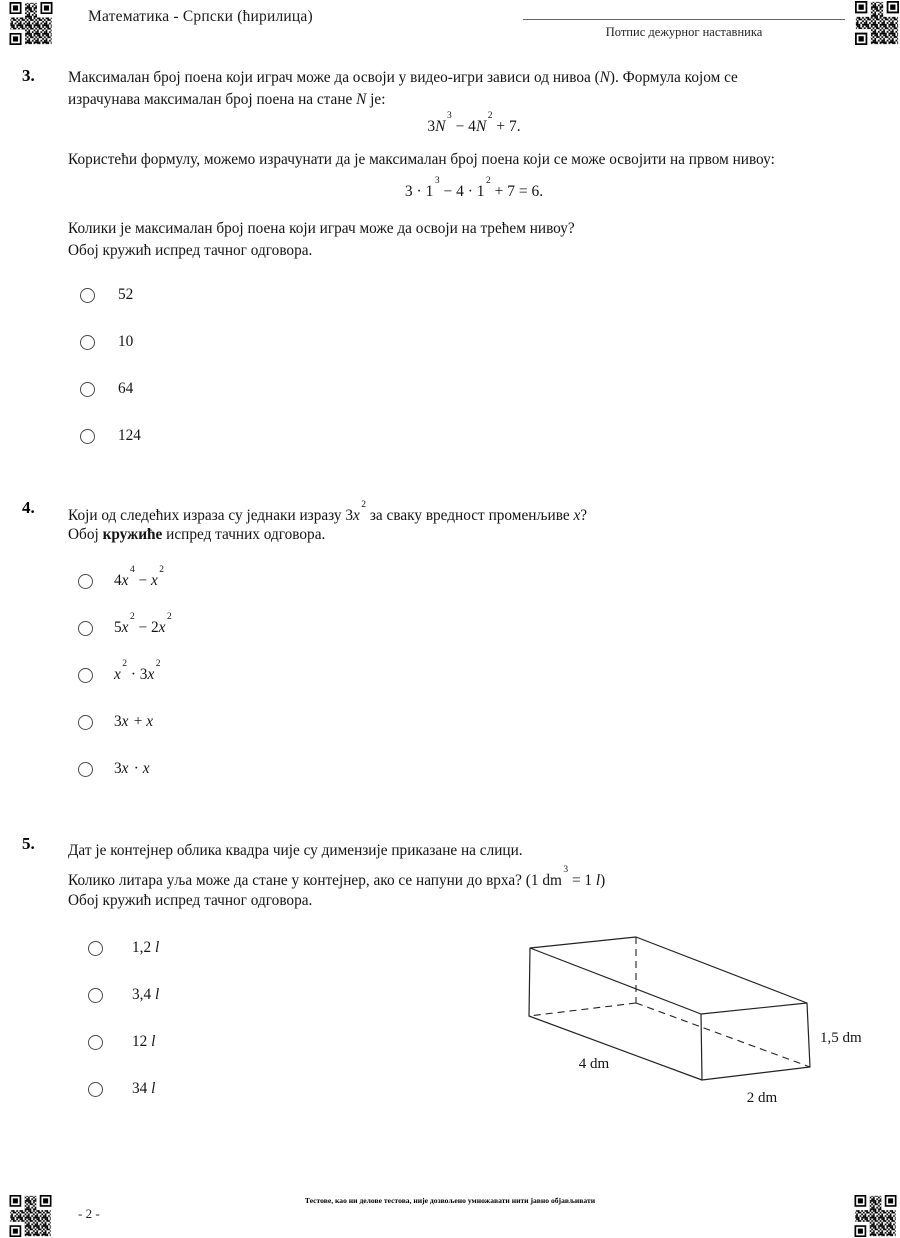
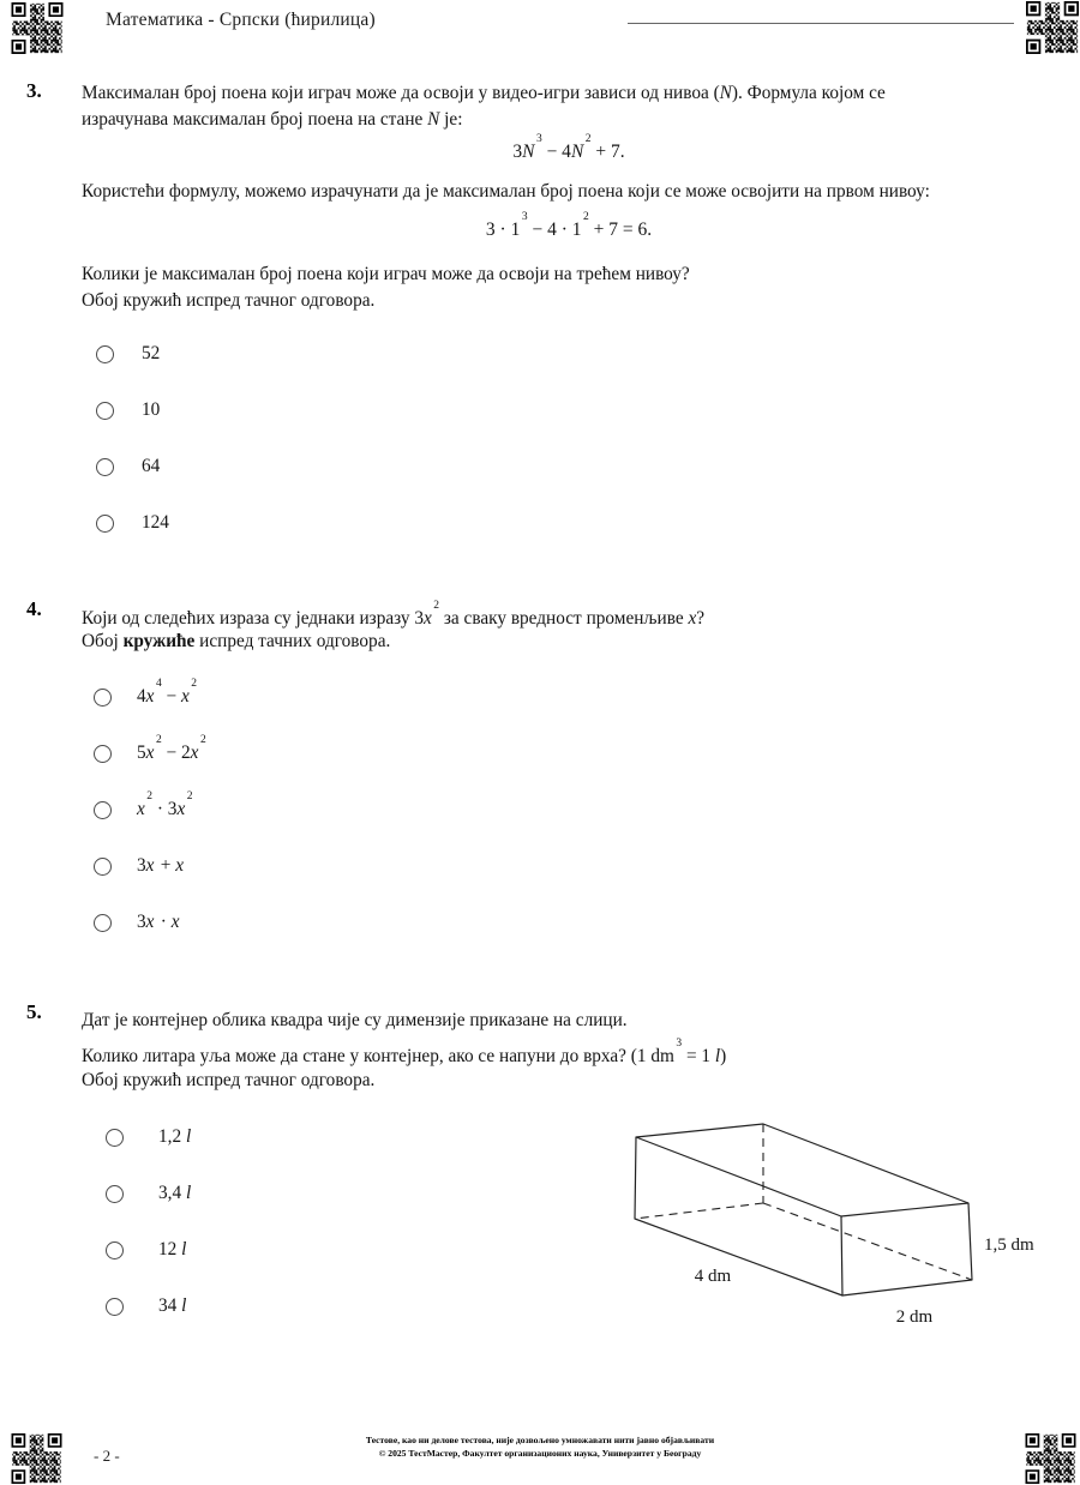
  Математика - Српски (ћирилица)
- Потпис дежурног наставника
  3.
  Максималан број поена који играч може да освоји у видео-игри зависи од нивоа (N). Формула којом се
  израчунава максималан број поена на стане N је:
  3N3 − 4N2 + 7.
  Користећи формулу, можемо израчунати да је максималан број поена који се може освојити на првом нивоу:
  3 · 13 − 4 · 12 + 7 = 6.
  Колики је максималан број поена који играч може да освоји на трећем нивоу?
  Обој кружић испред тачног одговора.
  52
  10
  64
  124
  4.
  Који од следећих израза су једнаки изразу 3x2 за сваку вредност променљиве x?
  Обој кружиће испред тачних одговора.
  4x4 − x2
  5x2 − 2x2
  x2 · 3x2
  3x + x
  3x · x
  5.
  Дат је контејнер облика квадра чије су димензије приказане на слици.
  Колико литара уља може да стане у контејнер, ако се напуни до врха? (1 dm3 = 1 l)
  Обој кружић испред тачног одговора.
  1,2 l
  3,4 l
  12 l
  34 l
  4 dm
  2 dm
  1,5 dm
  - 2 -
  Тестове, као ни делове тестова, није дозвољено умножавати нити јавно објављивати
+ © 2025 ТестМастер, Факултет организационих наука, Универзитет у Београду
